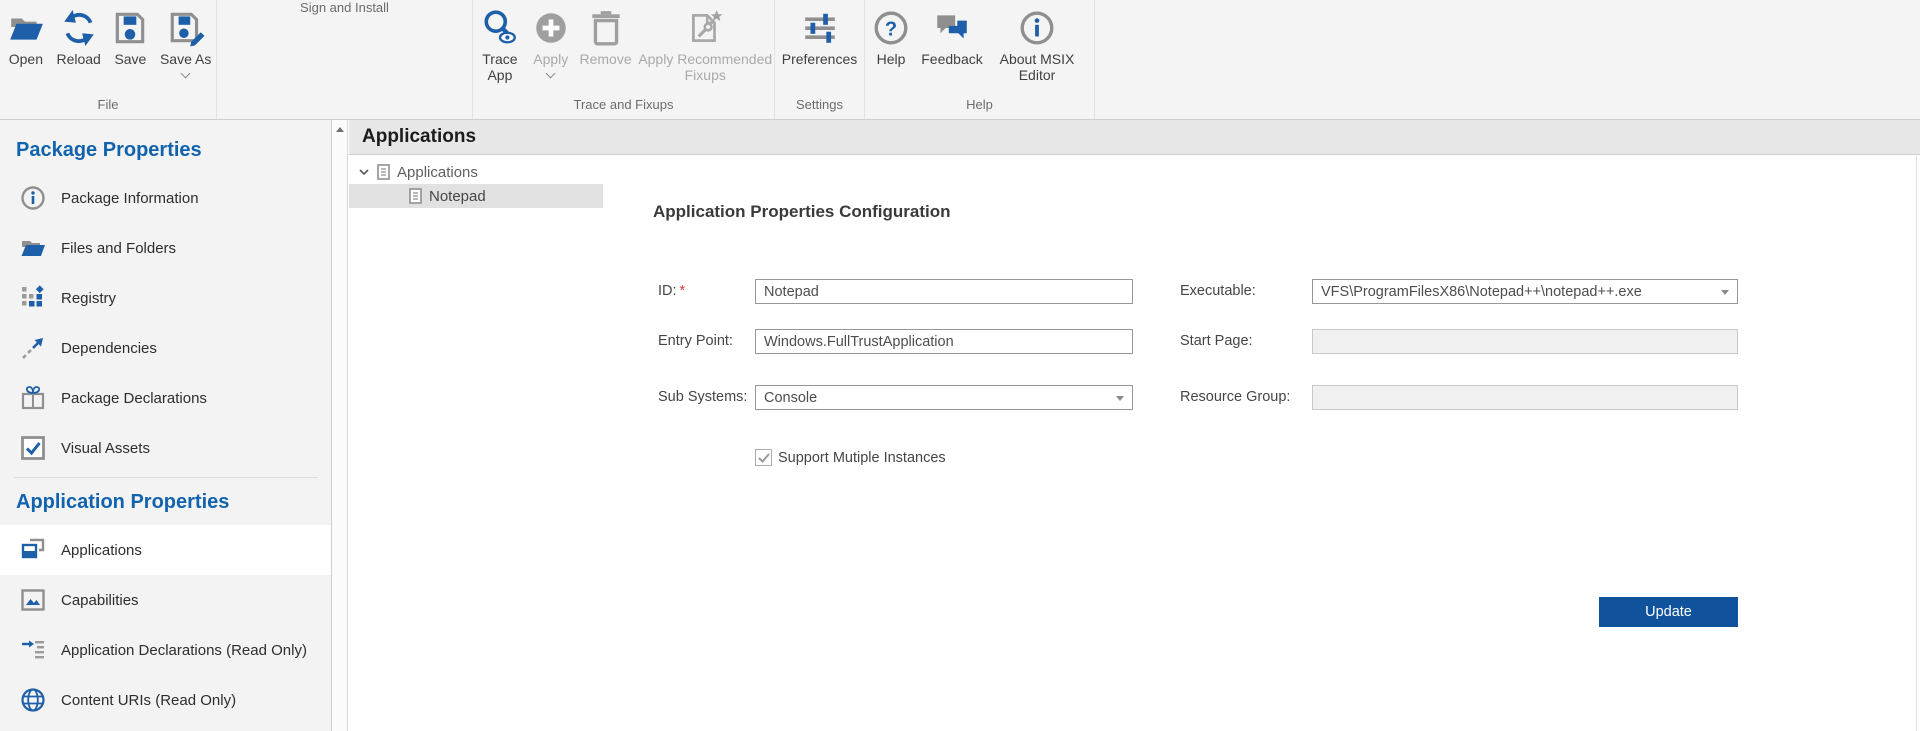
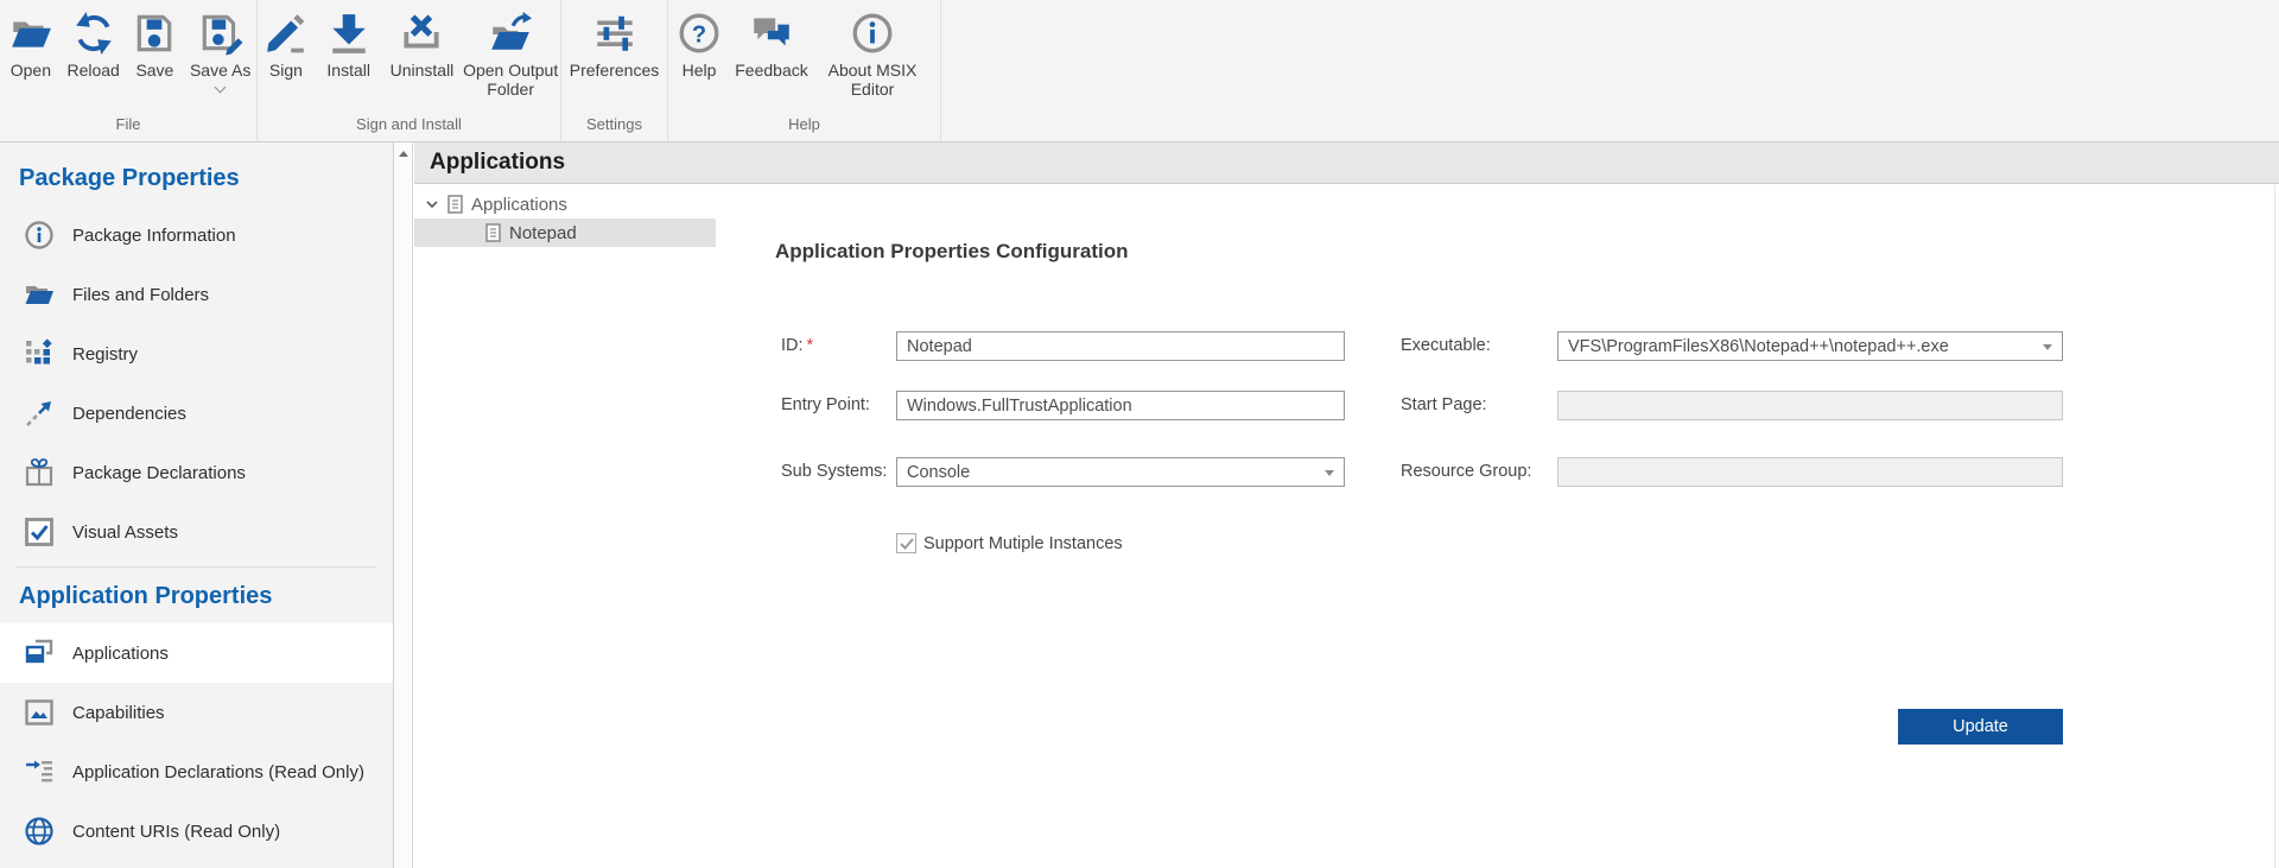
  Open
  Reload
  Save
  Save As
  File
+ Sign
+ Install
+ Uninstall
+ Open Output Folder
  Sign and Install
- Trace App
- Apply
- Remove
- Apply Recommended Fixups
- Trace and Fixups
  Preferences
  Settings
  ?
  Help
  Feedback
  About MSIX Editor
  Help
  Package Properties
  Package Information
  Files and Folders
  Registry
  Dependencies
  Package Declarations
  Visual Assets
  Application Properties
  Applications
  Capabilities
  Application Declarations (Read Only)
  Content URIs (Read Only)
  Applications
  Applications
  Notepad
  Application Properties Configuration
  ID: *
  Notepad
  Entry Point:
  Windows.FullTrustApplication
  Sub Systems:
  Console
  Support Mutiple Instances
  Executable:
  VFS\ProgramFilesX86\Notepad++\notepad++.exe
  Start Page:
  Resource Group:
  Update
